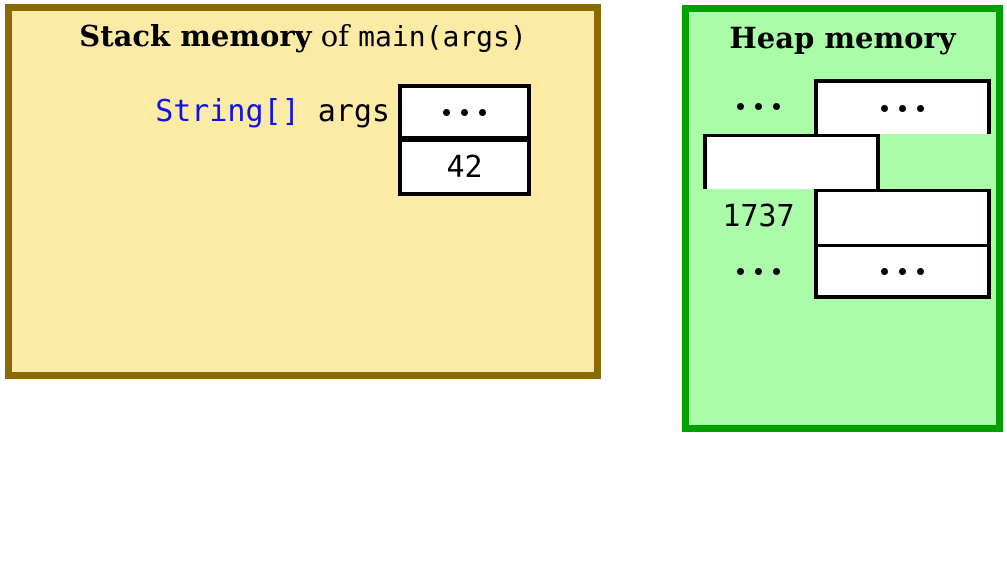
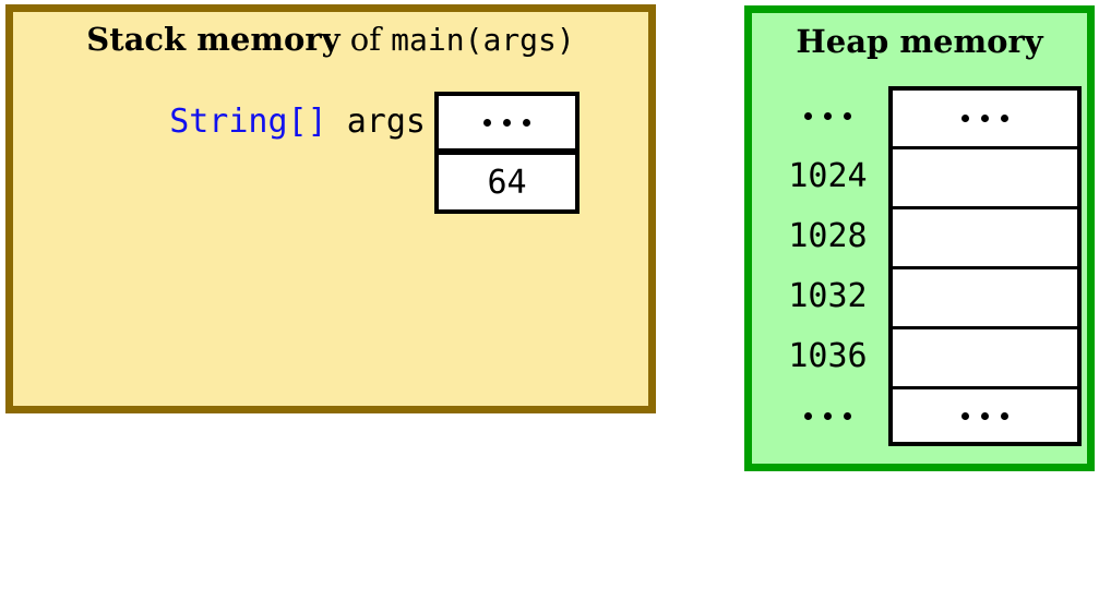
  Stack memory of main(args)
  String[]
  args
- 42
+ 64
  Heap memory
+ 1024
+ 1028
+ 1032
- 1737
+ 1036
